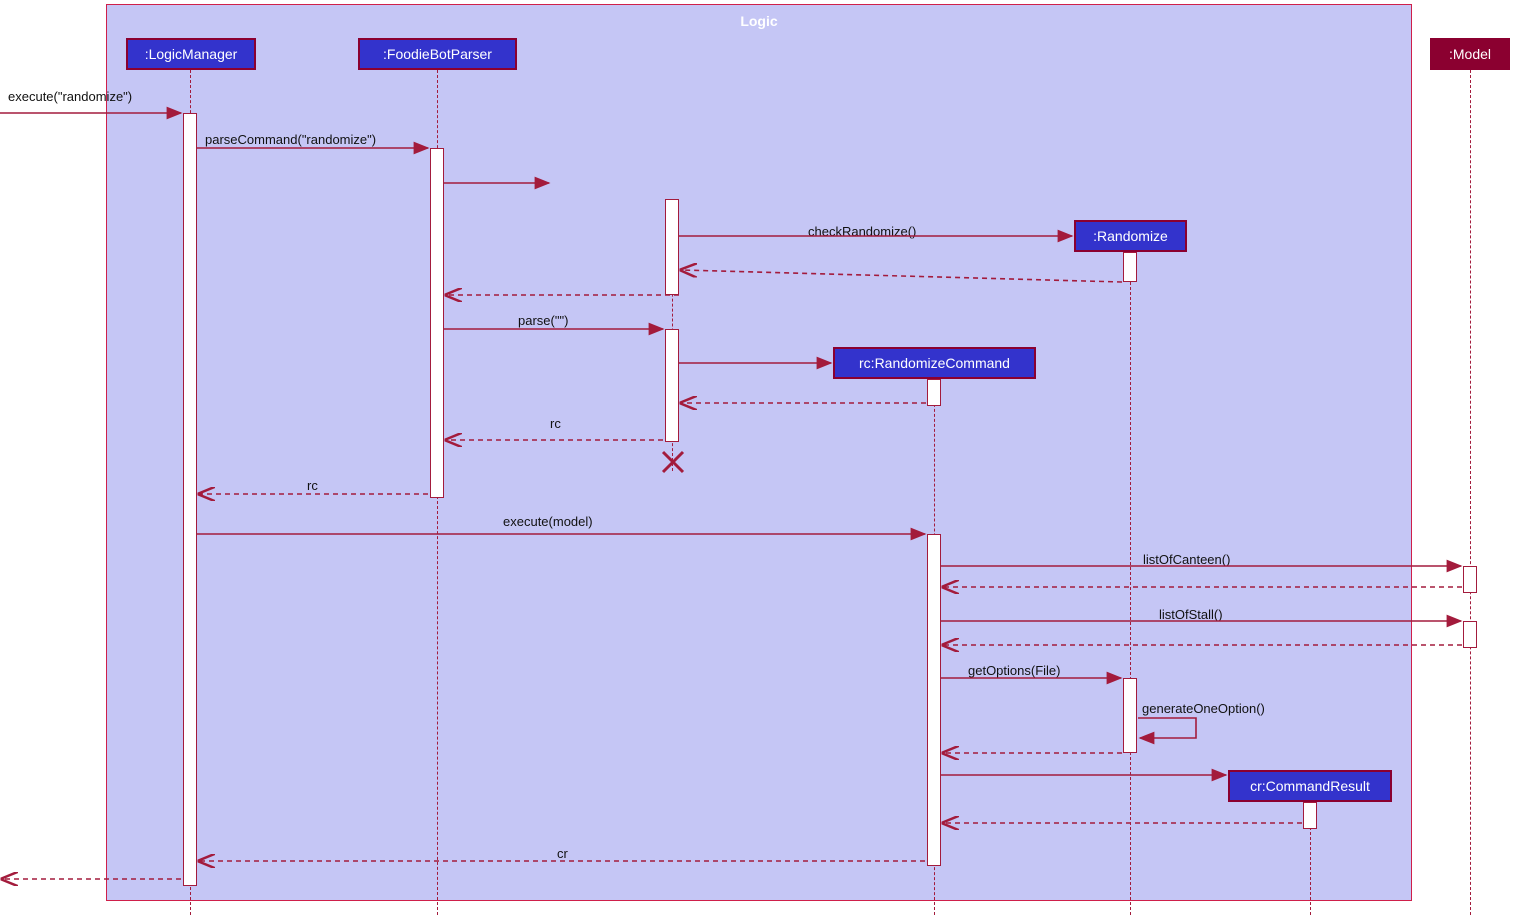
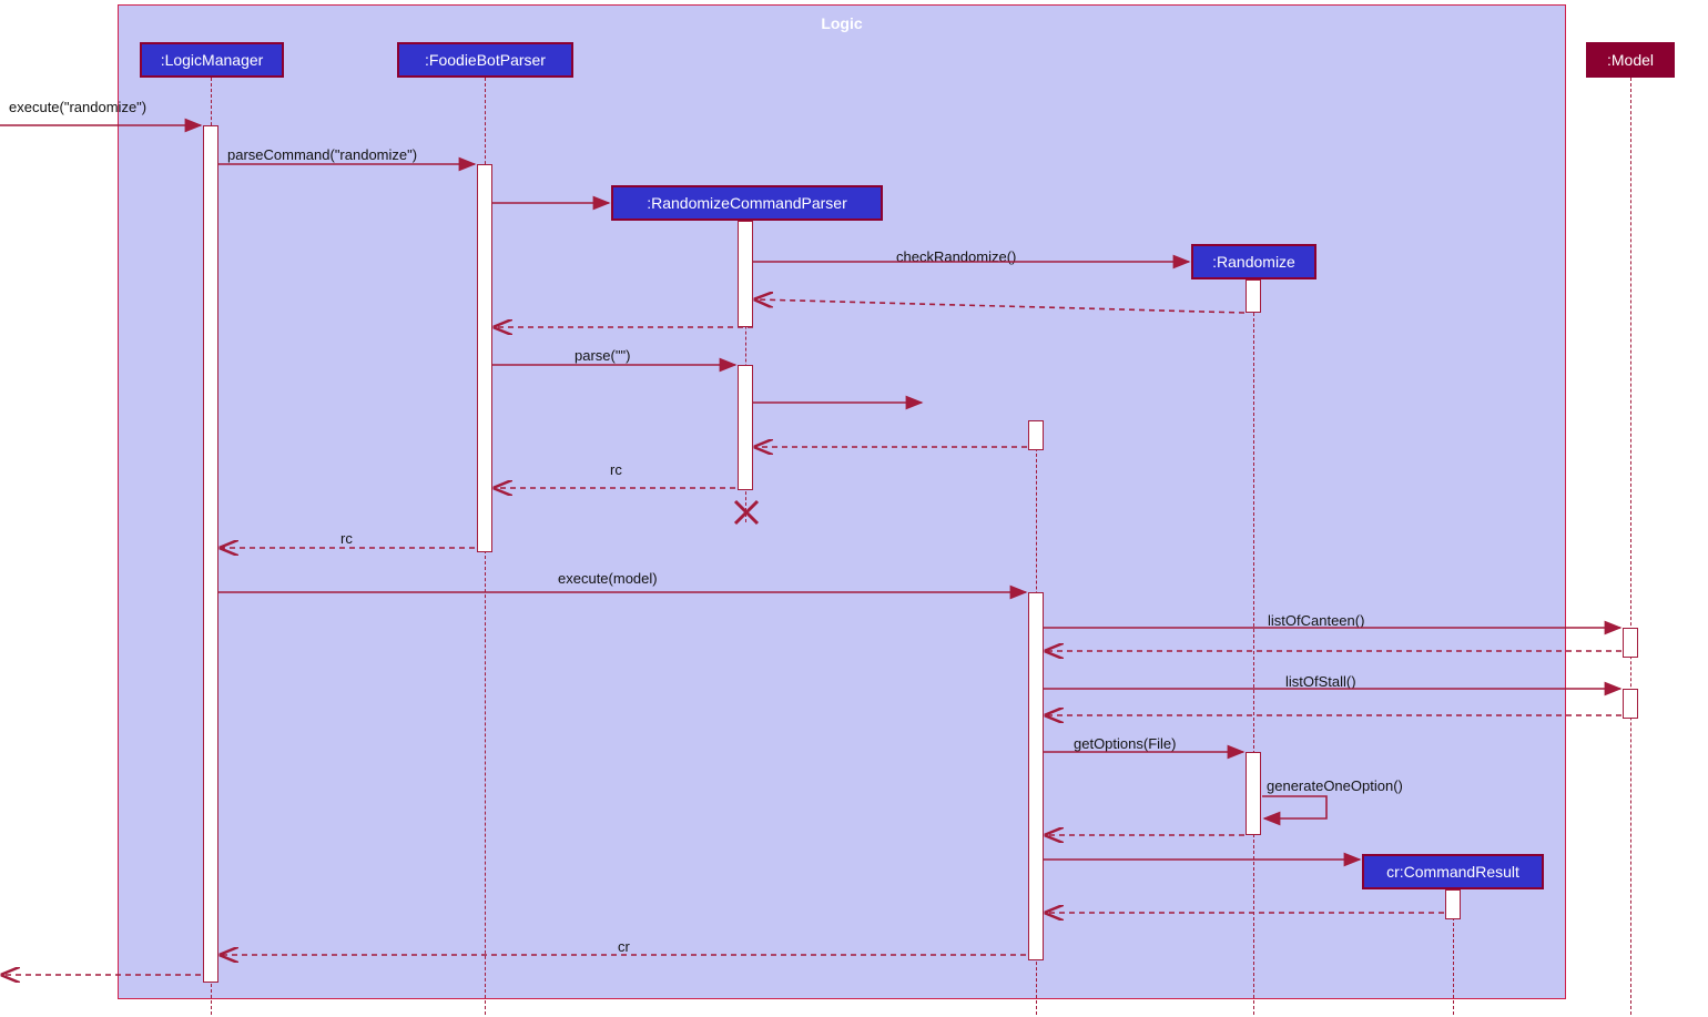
  Logic
  :LogicManager
  :FoodieBotParser
+ :RandomizeCommandParser
  :Randomize
- rc:RandomizeCommand
  cr:CommandResult
  :Model
  execute("randomize")
  parseCommand("randomize")
  checkRandomize()
  parse("")
  rc
  rc
  execute(model)
  listOfCanteen()
  listOfStall()
  getOptions(File)
  generateOneOption()
  cr
